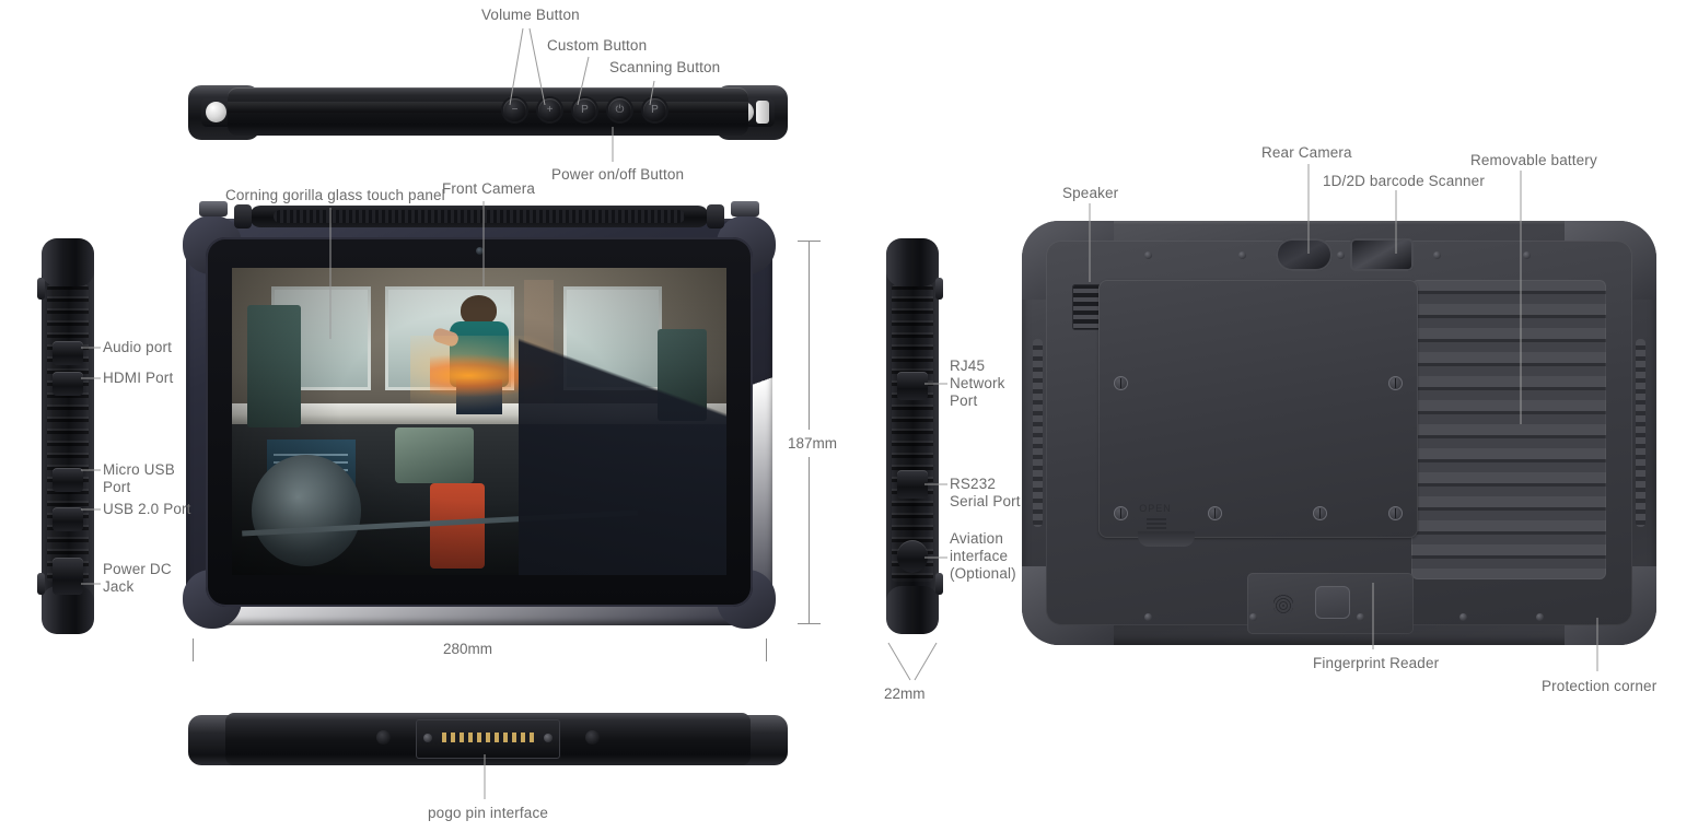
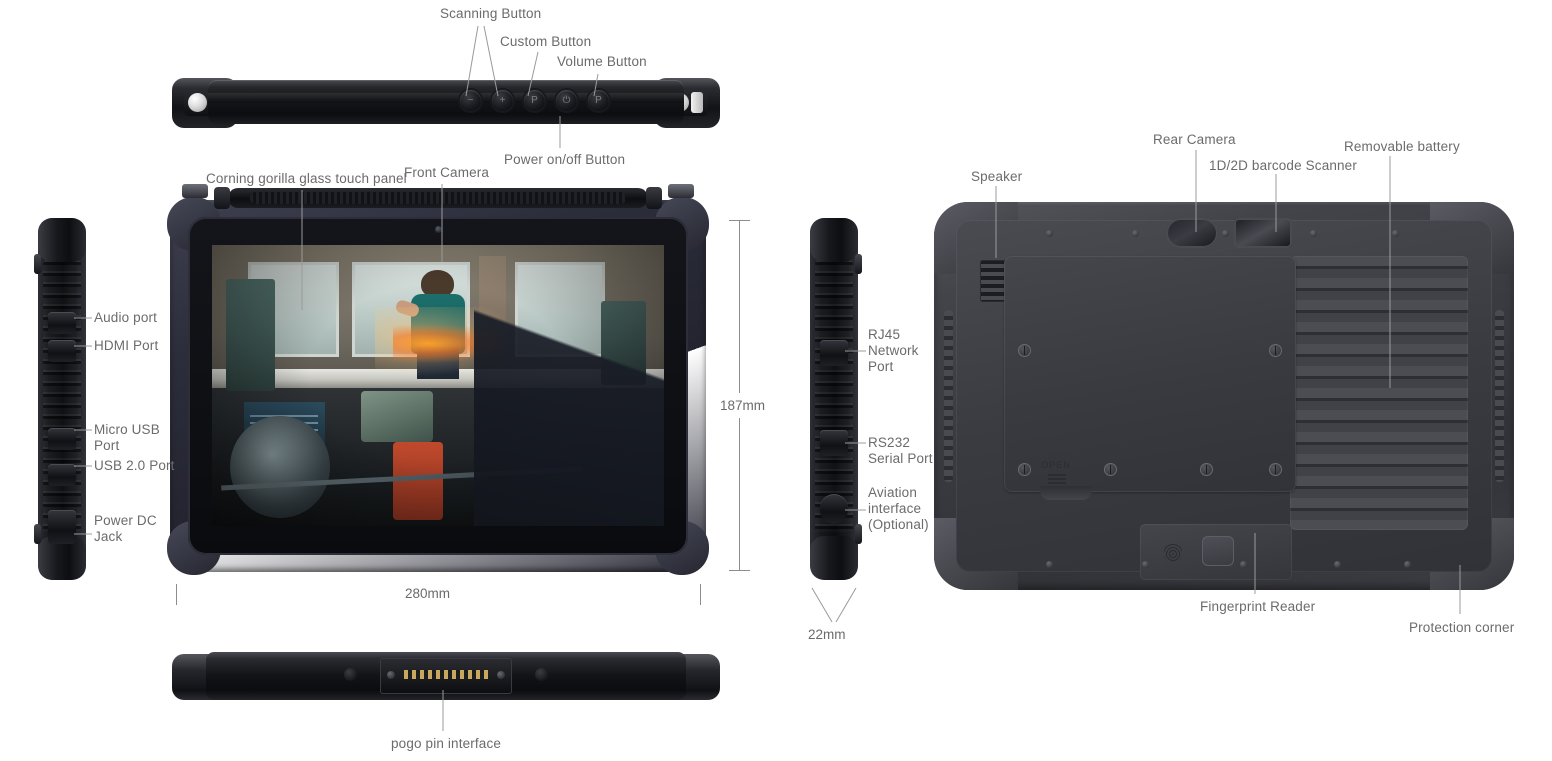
  −
  +
  P
  ⏻
  P
- Volume Button
+ Scanning Button
  Custom Button
- Scanning Button
+ Volume Button
  Power on/off Button
  Corning gorilla glass touch panel
  Front Camera
  280mm
  187mm
  Audio port
  HDMI Port
  Micro USB
  Port
  USB 2.0 Port
  Power DC
  Jack
  RJ45
  Network
  Port
  RS232
  Serial Port
  Aviation
  interface
  (Optional)
  22mm
  pogo pin interface
  Speaker
  Rear Camera
  1D/2D barcode Scanner
  Removable battery
  Fingerprint Reader
  Protection corner
